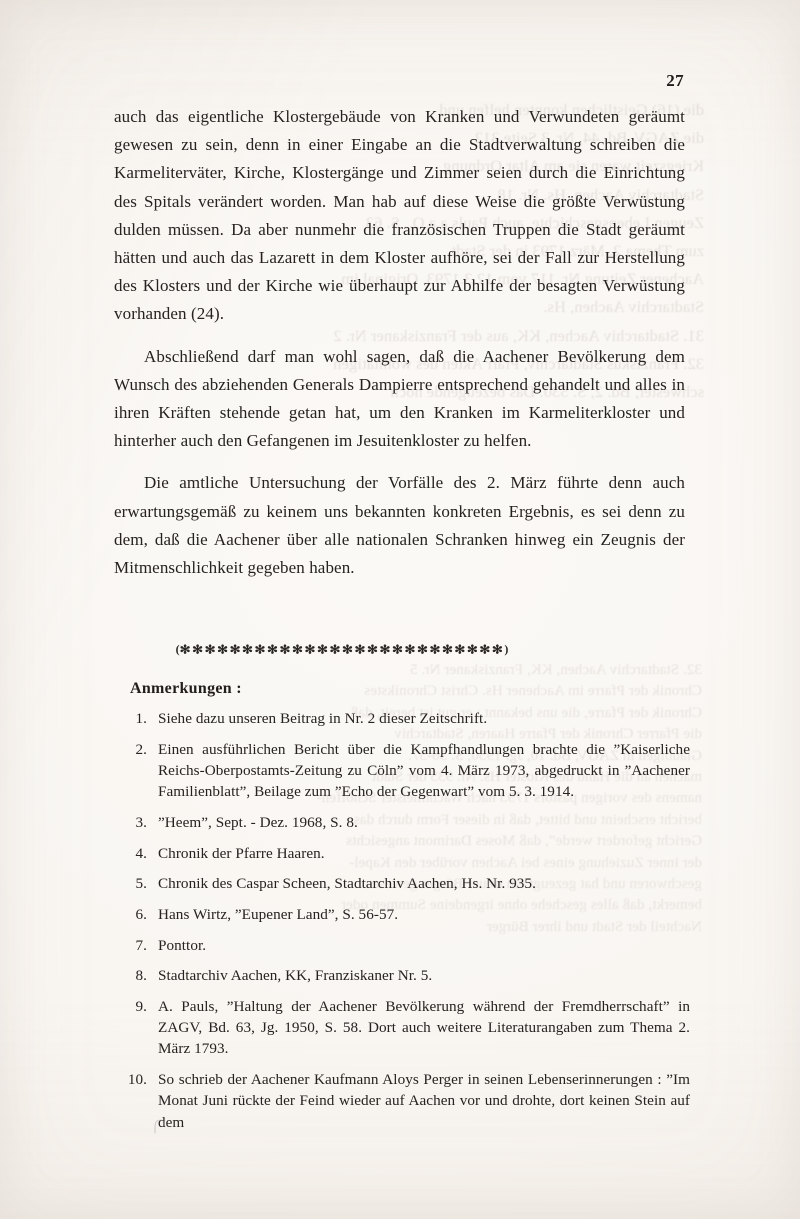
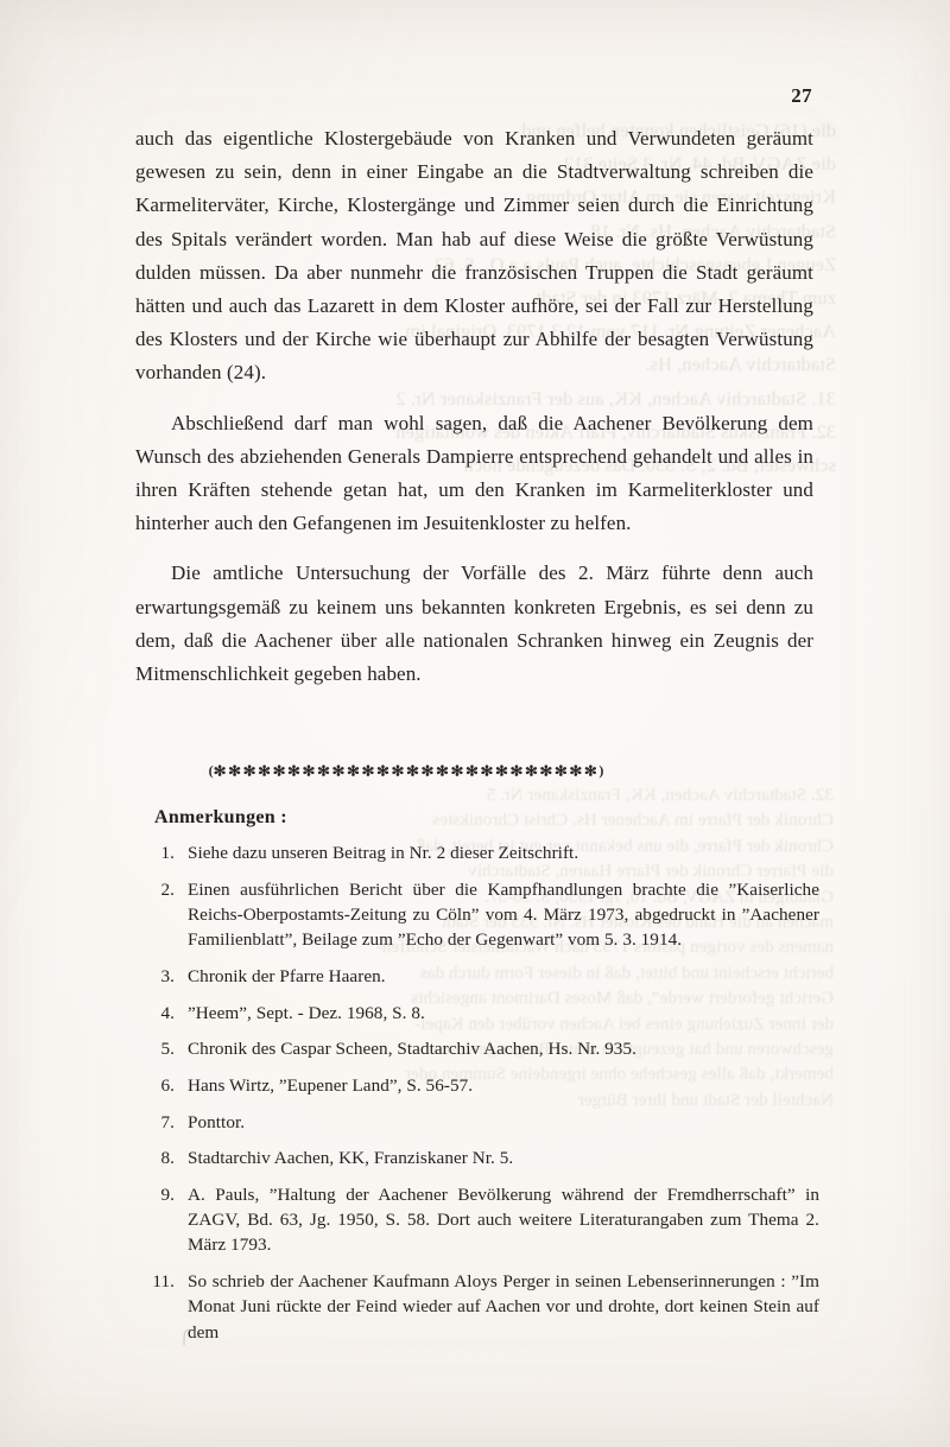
  27
  auch das eigentliche Klostergebäude von Kranken und Verwundeten geräumt gewesen zu sein, denn in einer Eingabe an die Stadtverwaltung schreiben die Karmeliterväter, Kirche, Klostergänge und Zimmer seien durch die Einrichtung des Spitals verändert worden. Man hab auf diese Weise die größte Verwüstung dulden müssen. Da aber nunmehr die französischen Truppen die Stadt geräumt hätten und auch das Lazarett in dem Kloster aufhöre, sei der Fall zur Herstellung des Klosters und der Kirche wie überhaupt zur Abhilfe der besagten Verwüstung vorhanden (24).
  Abschließend darf man wohl sagen, daß die Aachener Bevölkerung dem Wunsch des abziehenden Generals Dampierre entsprechend gehandelt und alles in ihren Kräften stehende getan hat, um den Kranken im Karmeliterkloster und hinterher auch den Gefangenen im Jesuitenkloster zu helfen.
  Die amtliche Untersuchung der Vorfälle des 2. März führte denn auch erwartungsgemäß zu keinem uns bekannten konkreten Ergebnis, es sei denn zu dem, daß die Aachener über alle nationalen Schranken hinweg ein Zeugnis der Mitmenschlichkeit gegeben haben.
  (✻✻✻✻✻✻✻✻✻✻✻✻✻✻✻✻✻✻✻✻✻✻✻✻✻✻)
  Anmerkungen :
  1.
  Siehe dazu unseren Beitrag in Nr. 2 dieser Zeitschrift.
  2.
  Einen ausführlichen Bericht über die Kampfhandlungen brachte die ”Kaiserliche Reichs-Oberpostamts-Zeitung zu Cöln” vom 4. März 1973, abgedruckt in ”Aachener Familienblatt”, Beilage zum ”Echo der Gegenwart” vom 5. 3. 1914.
  3.
- ”Heem”, Sept. - Dez. 1968, S. 8.
+ Chronik der Pfarre Haaren.
  4.
- Chronik der Pfarre Haaren.
+ ”Heem”, Sept. - Dez. 1968, S. 8.
  5.
  Chronik des Caspar Scheen, Stadtarchiv Aachen, Hs. Nr. 935.
  6.
  Hans Wirtz, ”Eupener Land”, S. 56-57.
  7.
  Ponttor.
  8.
  Stadtarchiv Aachen, KK, Franziskaner Nr. 5.
  9.
  A. Pauls, ”Haltung der Aachener Bevölkerung während der Fremdherrschaft” in ZAGV, Bd. 63, Jg. 1950, S. 58. Dort auch weitere Literaturangaben zum Thema 2. März 1793.
- 10.
+ 11.
  So schrieb der Aachener Kaufmann Aloys Perger in seinen Lebenserinnerungen : ”Im Monat Juni rückte der Feind wieder auf Aachen vor und drohte, dort keinen Stein auf dem
